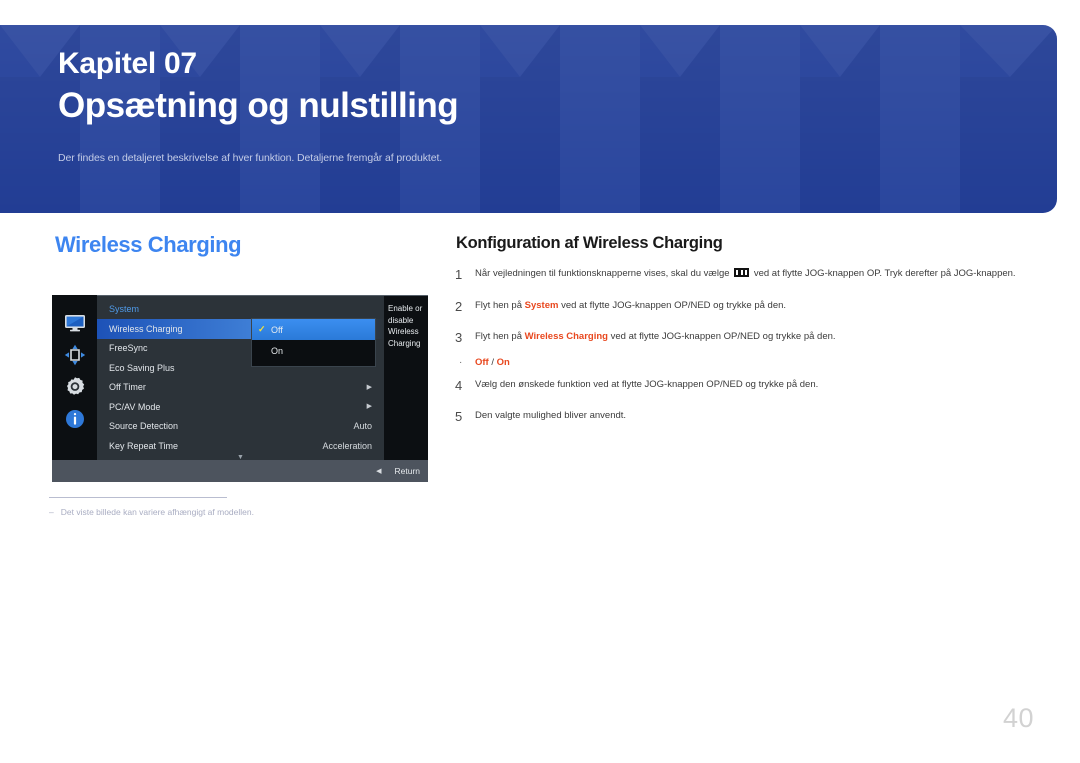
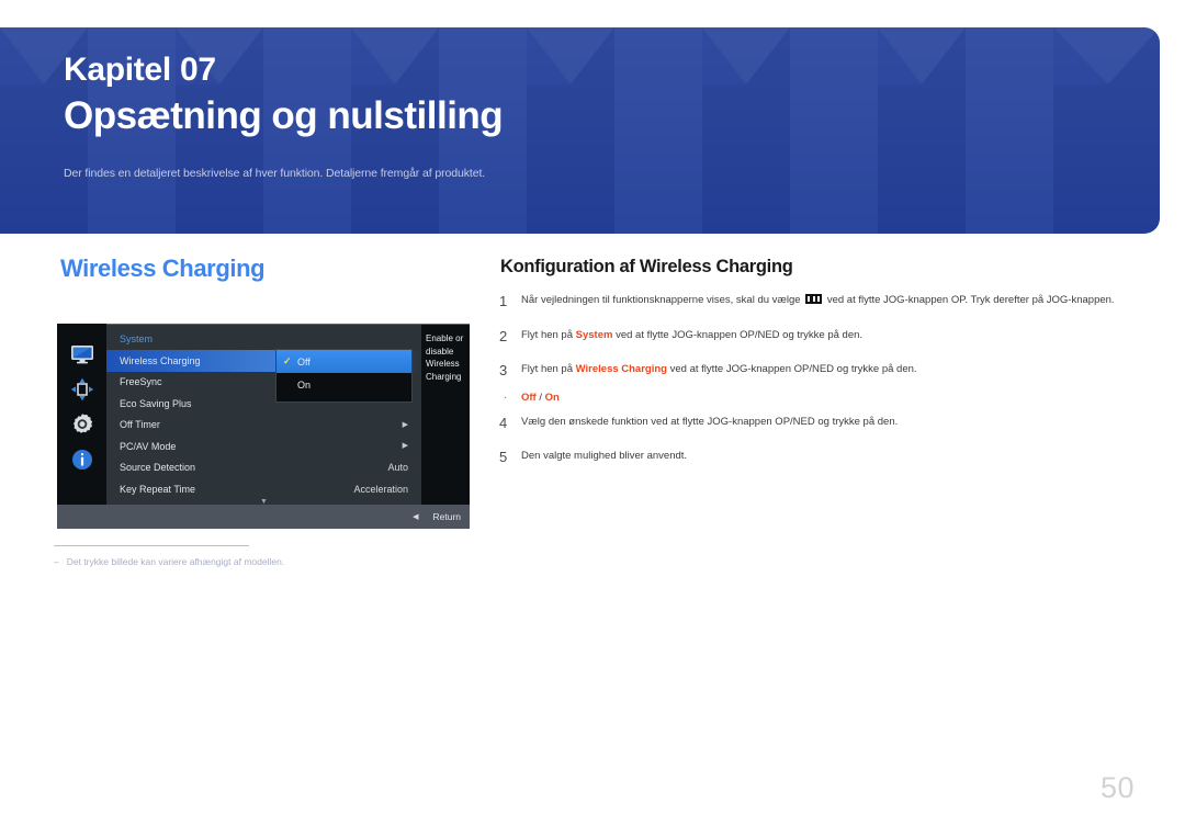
  Kapitel 07
  Opsætning og nulstilling
  Der findes en detaljeret beskrivelse af hver funktion. Detaljerne fremgår af produktet.
  Wireless Charging
  Konfiguration af Wireless Charging
  System
  Wireless Charging
  FreeSync
  Eco Saving Plus
  Off Timer
  PC/AV Mode
  Source Detection
  Auto
  Key Repeat Time
  Acceleration
  ✓
  Off
  On
  Enable or disable Wireless Charging
  Return
  –
- Det viste billede kan variere afhængigt af modellen.
+ Det trykke billede kan variere afhængigt af modellen.
  1
  Når vejledningen til funktionsknapperne vises, skal du vælge ved at flytte JOG-knappen OP. Tryk derefter på JOG-knappen.
  2
  Flyt hen på System ved at flytte JOG-knappen OP/NED og trykke på den.
  3
  Flyt hen på Wireless Charging ved at flytte JOG-knappen OP/NED og trykke på den.
  ·
  Off / On
  4
  Vælg den ønskede funktion ved at flytte JOG-knappen OP/NED og trykke på den.
  5
  Den valgte mulighed bliver anvendt.
- 40
+ 50
